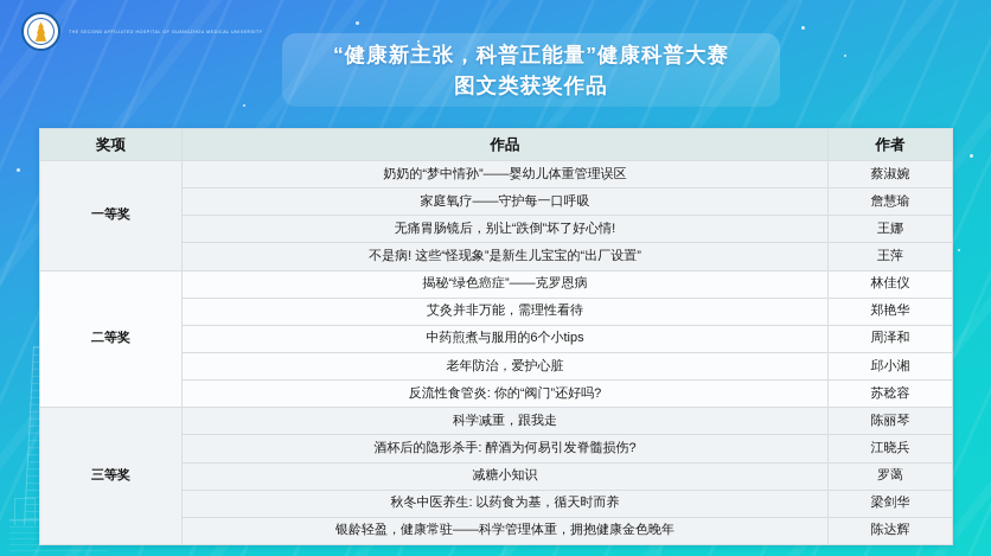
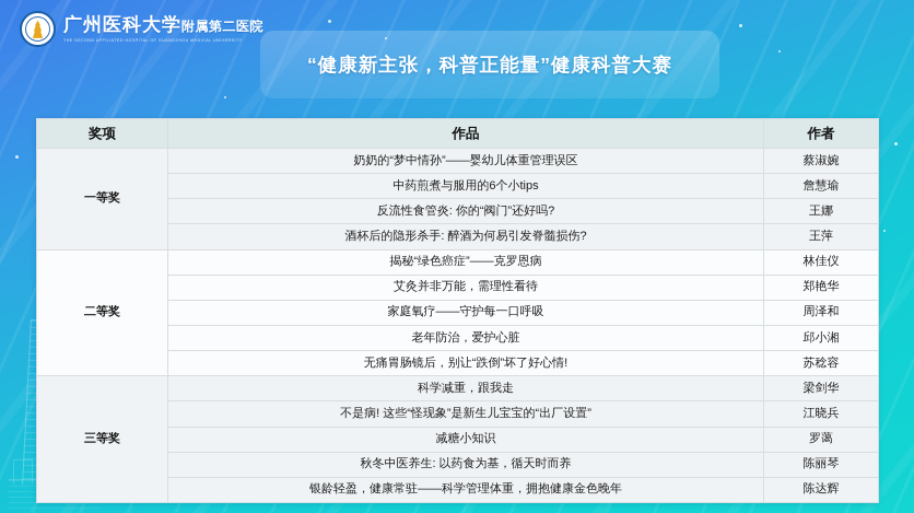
+ 广州医科大学附属第二医院
  “健康新主张，科普正能量”健康科普大赛
- 图文类获奖作品
  奖项	作品	作者
  一等奖	奶奶的“梦中情孙”——婴幼儿体重管理误区	蔡淑婉
- 家庭氧疗——守护每一口呼吸	詹慧瑜
+ 中药煎煮与服用的6个小tips	詹慧瑜
- 无痛胃肠镜后，别让“跌倒”坏了好心情!	王娜
+ 反流性食管炎: 你的“阀门”还好吗?	王娜
- 不是病! 这些“怪现象”是新生儿宝宝的“出厂设置”	王萍
+ 酒杯后的隐形杀手: 醉酒为何易引发脊髓损伤?	王萍
  二等奖	揭秘“绿色癌症”——克罗恩病	林佳仪
  艾灸并非万能，需理性看待	郑艳华
- 中药煎煮与服用的6个小tips	周泽和
+ 家庭氧疗——守护每一口呼吸	周泽和
  老年防治，爱护心脏	邱小湘
- 反流性食管炎: 你的“阀门”还好吗?	苏稔容
+ 无痛胃肠镜后，别让“跌倒”坏了好心情!	苏稔容
- 三等奖	科学减重，跟我走	陈丽琴
+ 三等奖	科学减重，跟我走	梁剑华
- 酒杯后的隐形杀手: 醉酒为何易引发脊髓损伤?	江晓兵
+ 不是病! 这些“怪现象”是新生儿宝宝的“出厂设置”	江晓兵
  减糖小知识	罗蔼
- 秋冬中医养生: 以药食为基，循天时而养	梁剑华
+ 秋冬中医养生: 以药食为基，循天时而养	陈丽琴
  银龄轻盈，健康常驻——科学管理体重，拥抱健康金色晚年	陈达辉
